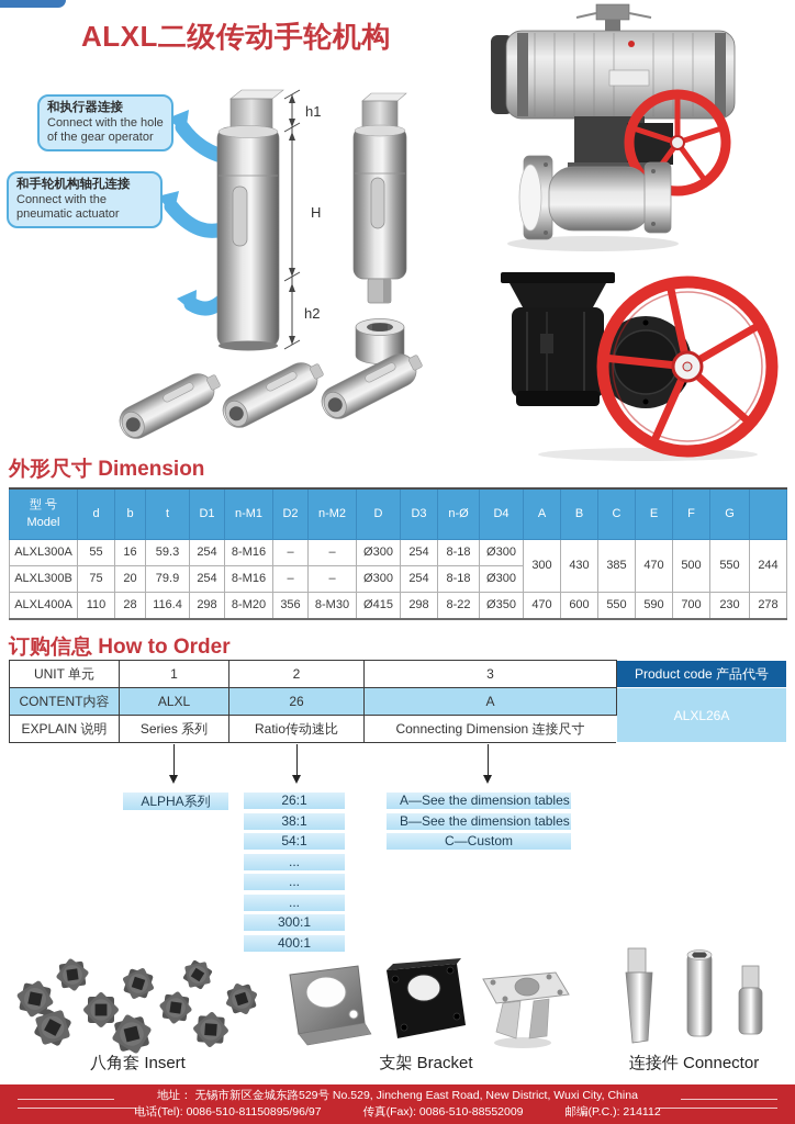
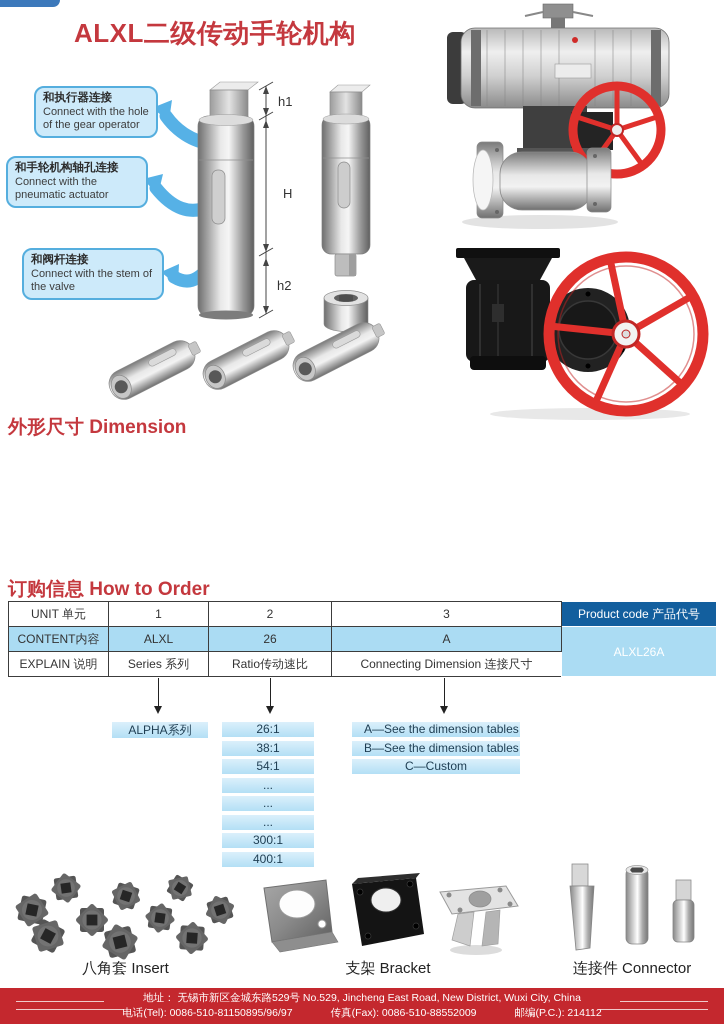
  ALXL二级传动手轮机构
  h1
  H
  h2
  和执行器连接
  Connect with the hole of the gear operator
  和手轮机构轴孔连接
  Connect with the pneumatic actuator
+ 和阀杆连接
+ Connect with the stem of the valve
  外形尺寸 Dimension
- 型 号 Model	d	b	t	D1	n-M1	D2	n-M2	D	D3	n-Ø	D4	A	B	C	E	F	G
- ALXL300A	55	16	59.3	254	8-M16	–	–	Ø300	254	8-18	Ø300	300	430	385	470	500	550	244
- ALXL300B	75	20	79.9	254	8-M16	–	–	Ø300	254	8-18	Ø300
- ALXL400A	110	28	116.4	298	8-M20	356	8-M30	Ø415	298	8-22	Ø350	470	600	550	590	700	230	278
  订购信息 How to Order
  UNIT 单元	1	2	3	Product code 产品代号
  CONTENT内容	ALXL	26	A	ALXL26A
  EXPLAIN 说明	Series 系列	Ratio传动速比	Connecting Dimension 连接尺寸
  ALPHA系列
  26:1
  38:1
  54:1
  ...
  ...
  ...
  300:1
  400:1
  A—See the dimension tables
  B—See the dimension tables
  C—Custom
  八角套 Insert
  支架 Bracket
  连接件 Connector
  地址： 无锡市新区金城东路529号 No.529, Jincheng East Road, New District, Wuxi City, China
  电话(Tel): 0086-510-81150895/96/97
  传真(Fax): 0086-510-88552009
  邮编(P.C.): 214112
